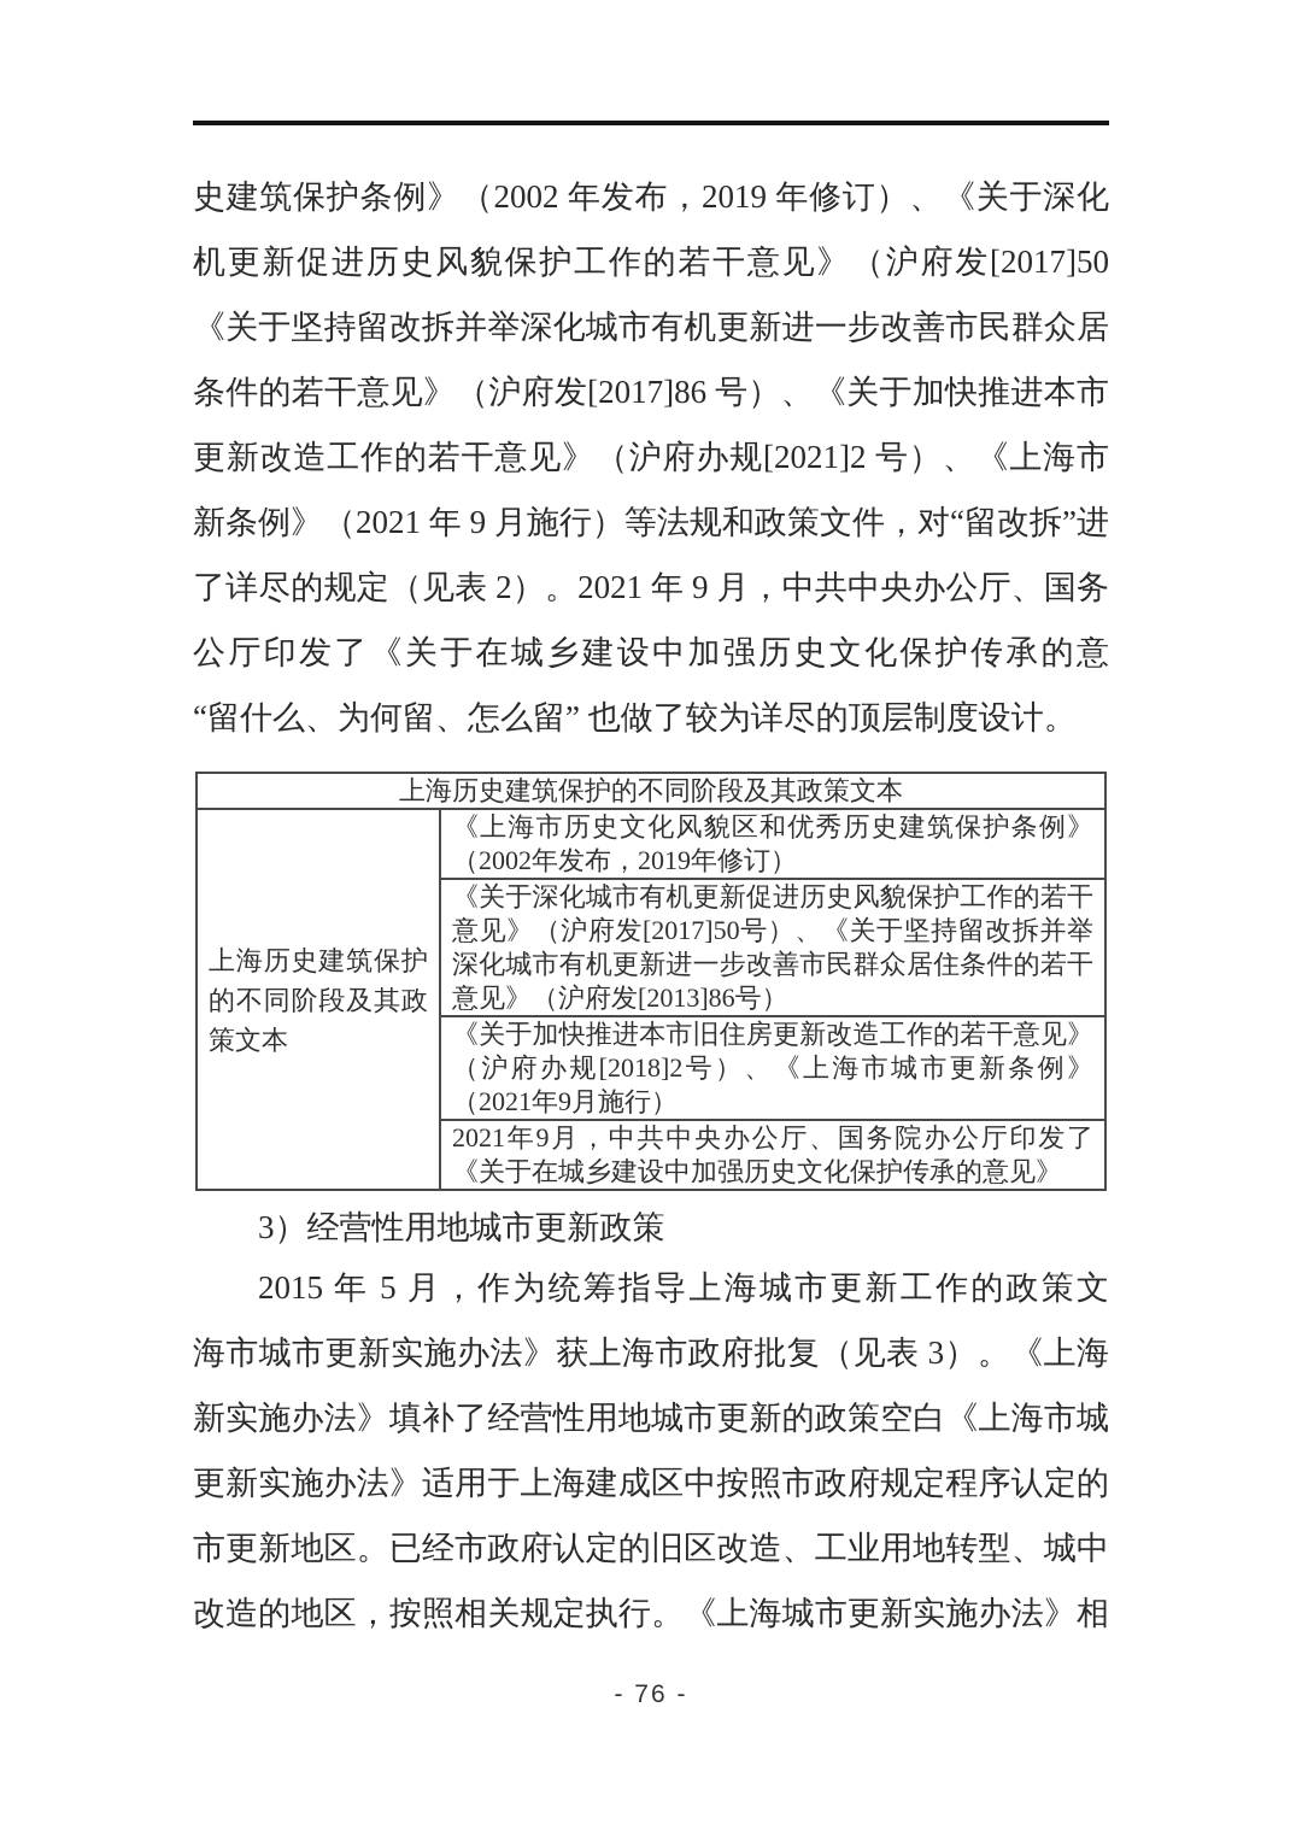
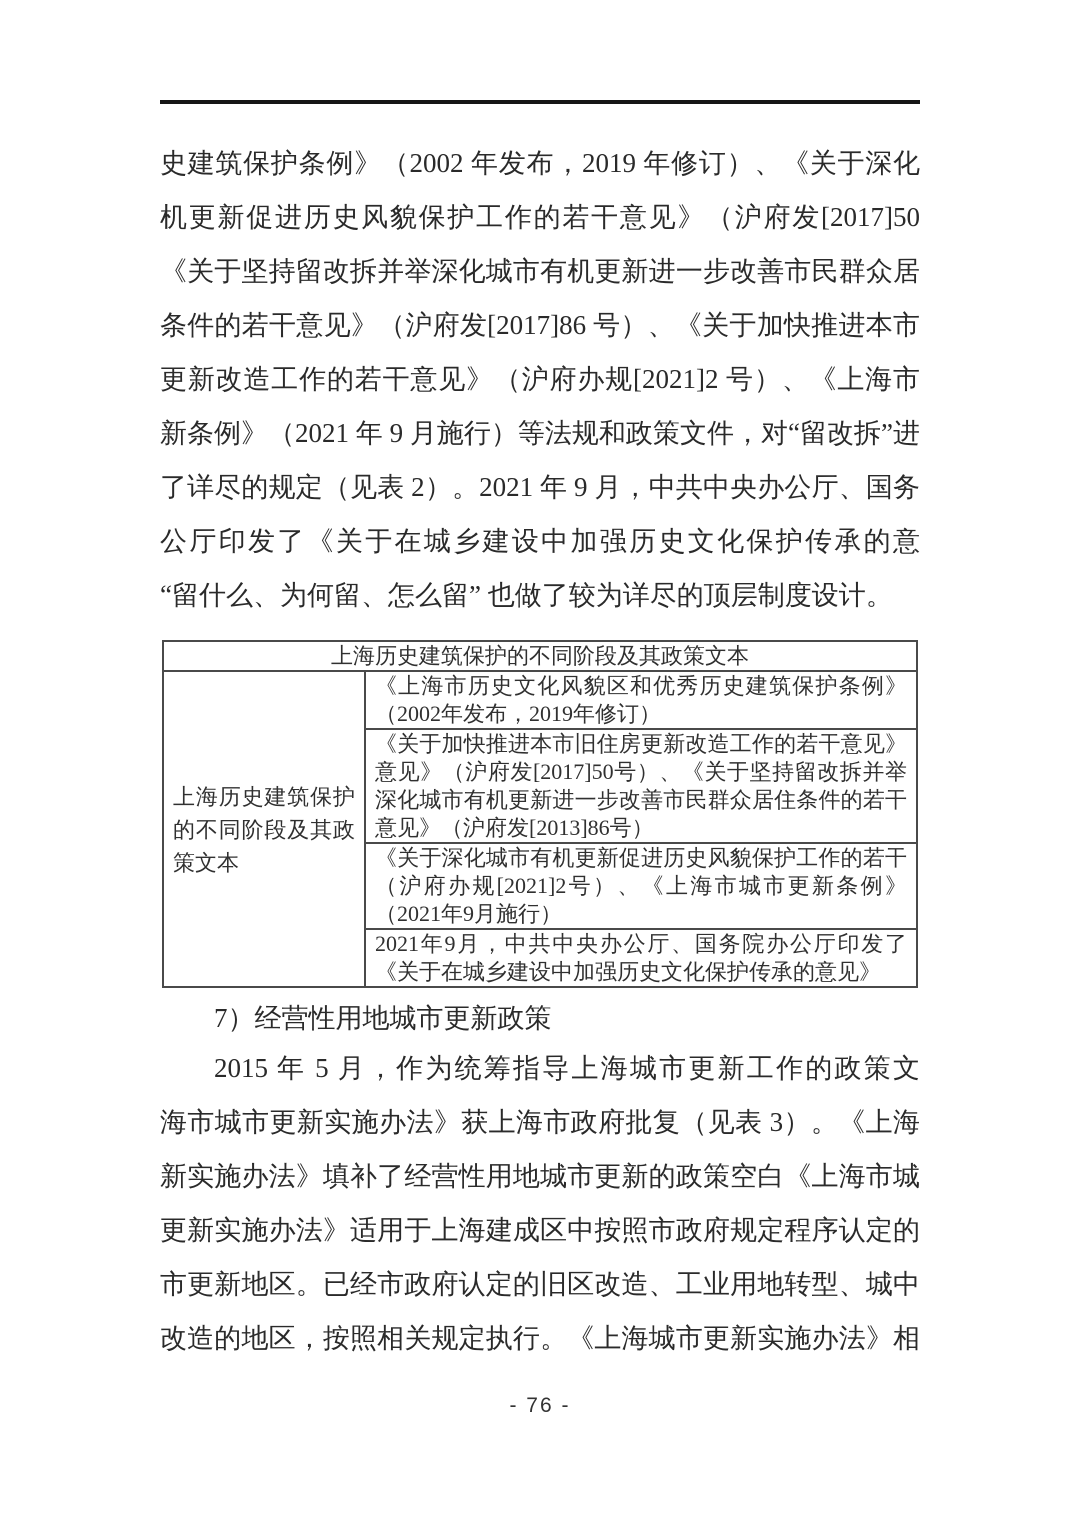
  史建筑保护条例》（2002 年发布，2019 年修订）、《关于深化
  机更新促进历史风貌保护工作的若干意见》（沪府发[2017]50
  《关于坚持留改拆并举深化城市有机更新进一步改善市民群众居
  条件的若干意见》（沪府发[2017]86 号）、《关于加快推进本市
  更新改造工作的若干意见》（沪府办规[2021]2 号）、《上海市
  新条例》（2021 年 9 月施行）等法规和政策文件，对“留改拆”进
  了详尽的规定（见表 2）。2021 年 9 月，中共中央办公厅、国务
  公厅印发了《关于在城乡建设中加强历史文化保护传承的意
  “留什么、为何留、怎么留” 也做了较为详尽的顶层制度设计。
  上海历史建筑保护的不同阶段及其政策文本
  上海历史建筑保护的不同阶段及其政策文本
  《上海市历史文化风貌区和优秀历史建筑保护条例》
  （2002年发布，2019年修订）
- 《关于深化城市有机更新促进历史风貌保护工作的若干
+ 《关于加快推进本市旧住房更新改造工作的若干意见》
  意见》（沪府发[2017]50号）、《关于坚持留改拆并举
  深化城市有机更新进一步改善市民群众居住条件的若干
  意见》（沪府发[2013]86号）
- 《关于加快推进本市旧住房更新改造工作的若干意见》
+ 《关于深化城市有机更新促进历史风貌保护工作的若干
- （沪府办规[2018]2号）、《上海市城市更新条例》
+ （沪府办规[2021]2号）、《上海市城市更新条例》
  （2021年9月施行）
  2021年9月，中共中央办公厅、国务院办公厅印发了
  《关于在城乡建设中加强历史文化保护传承的意见》
- 3）经营性用地城市更新政策
+ 7）经营性用地城市更新政策
  2015 年 5 月，作为统筹指导上海城市更新工作的政策文
  海市城市更新实施办法》获上海市政府批复（见表 3）。《上海
  新实施办法》填补了经营性用地城市更新的政策空白《上海市城
  更新实施办法》适用于上海建成区中按照市政府规定程序认定的
  市更新地区。已经市政府认定的旧区改造、工业用地转型、城中
  改造的地区，按照相关规定执行。《上海城市更新实施办法》相
  - 76 -
